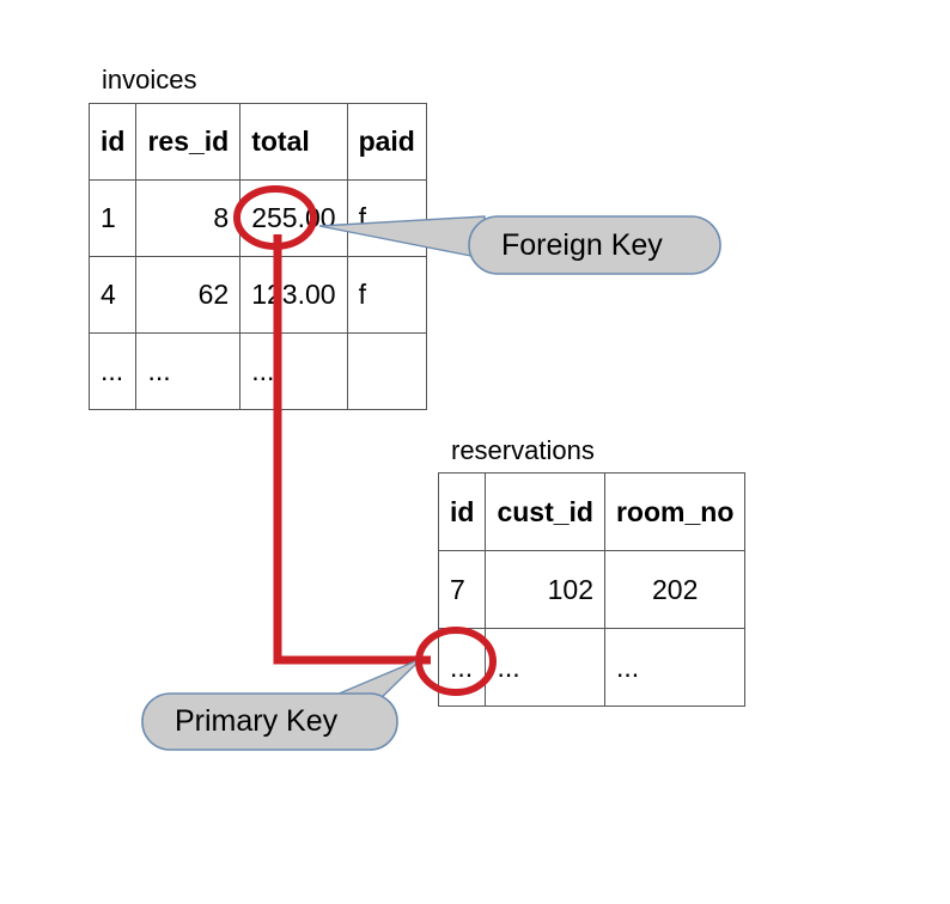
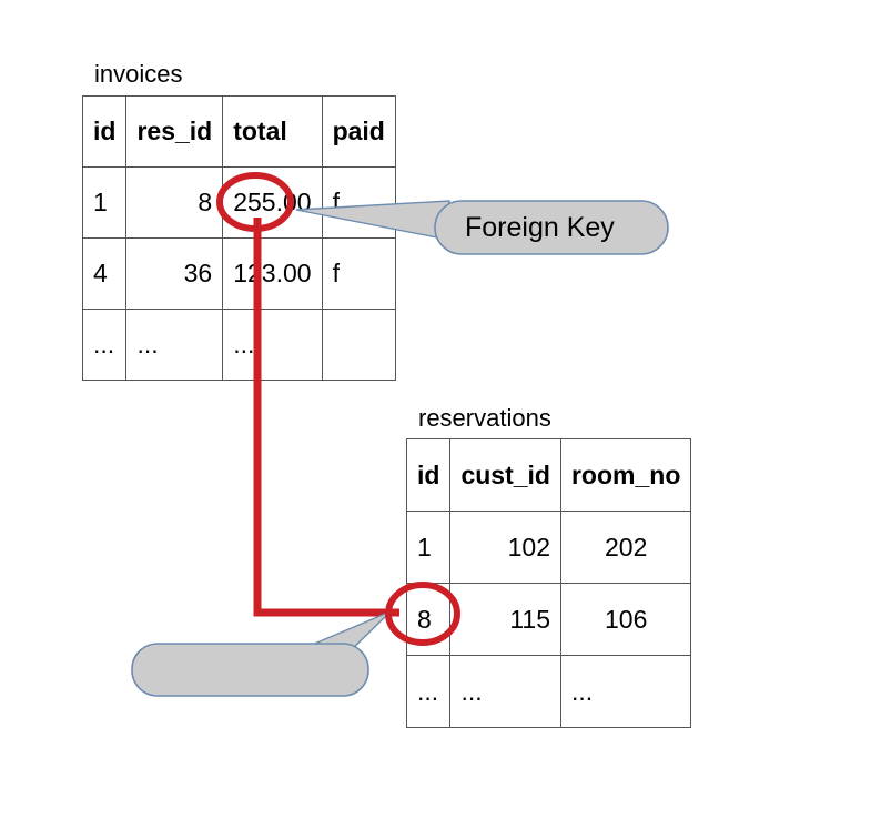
  invoices
  id	res_id	total	paid
  1	8	255.0	f
- 4	62	13.00	f
+ 4	36	13.00	f
  ...	...	...
  reservations
  id	cust_id	room_no
- 7	102	202
+ 1	102	202
+ 8	115	106
  ...	...	...
  Foreign Key
- Primary Key
